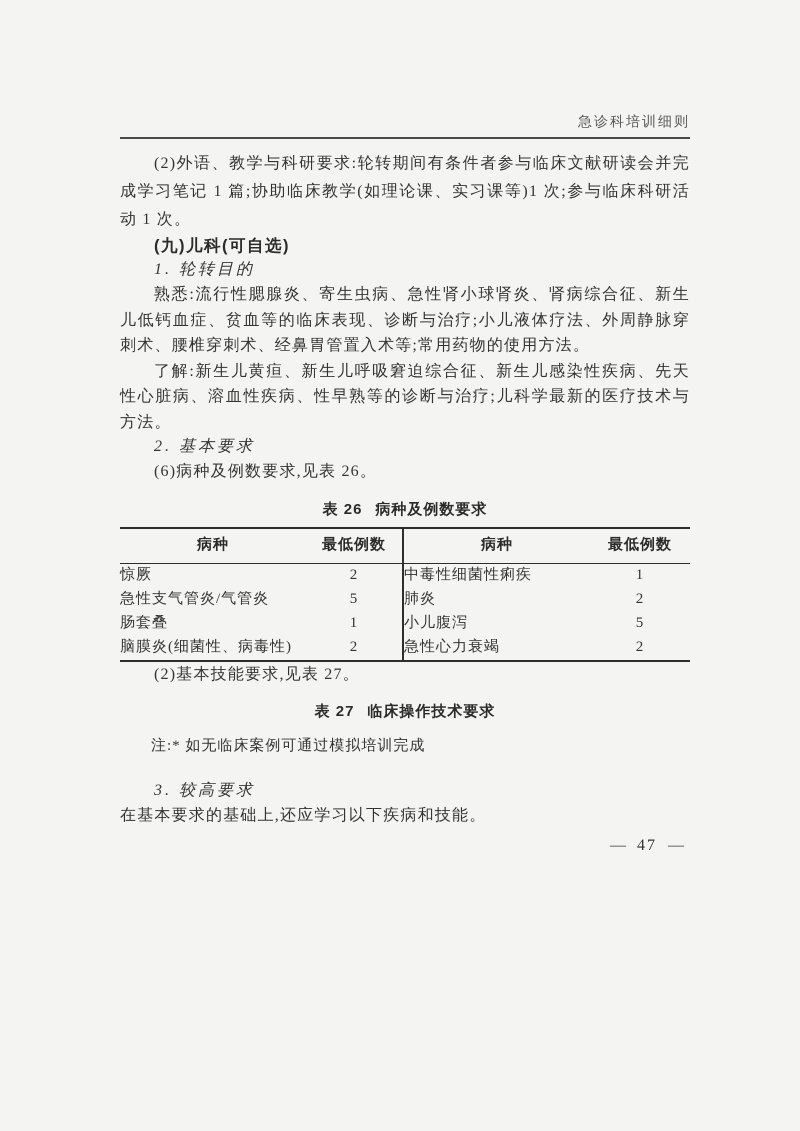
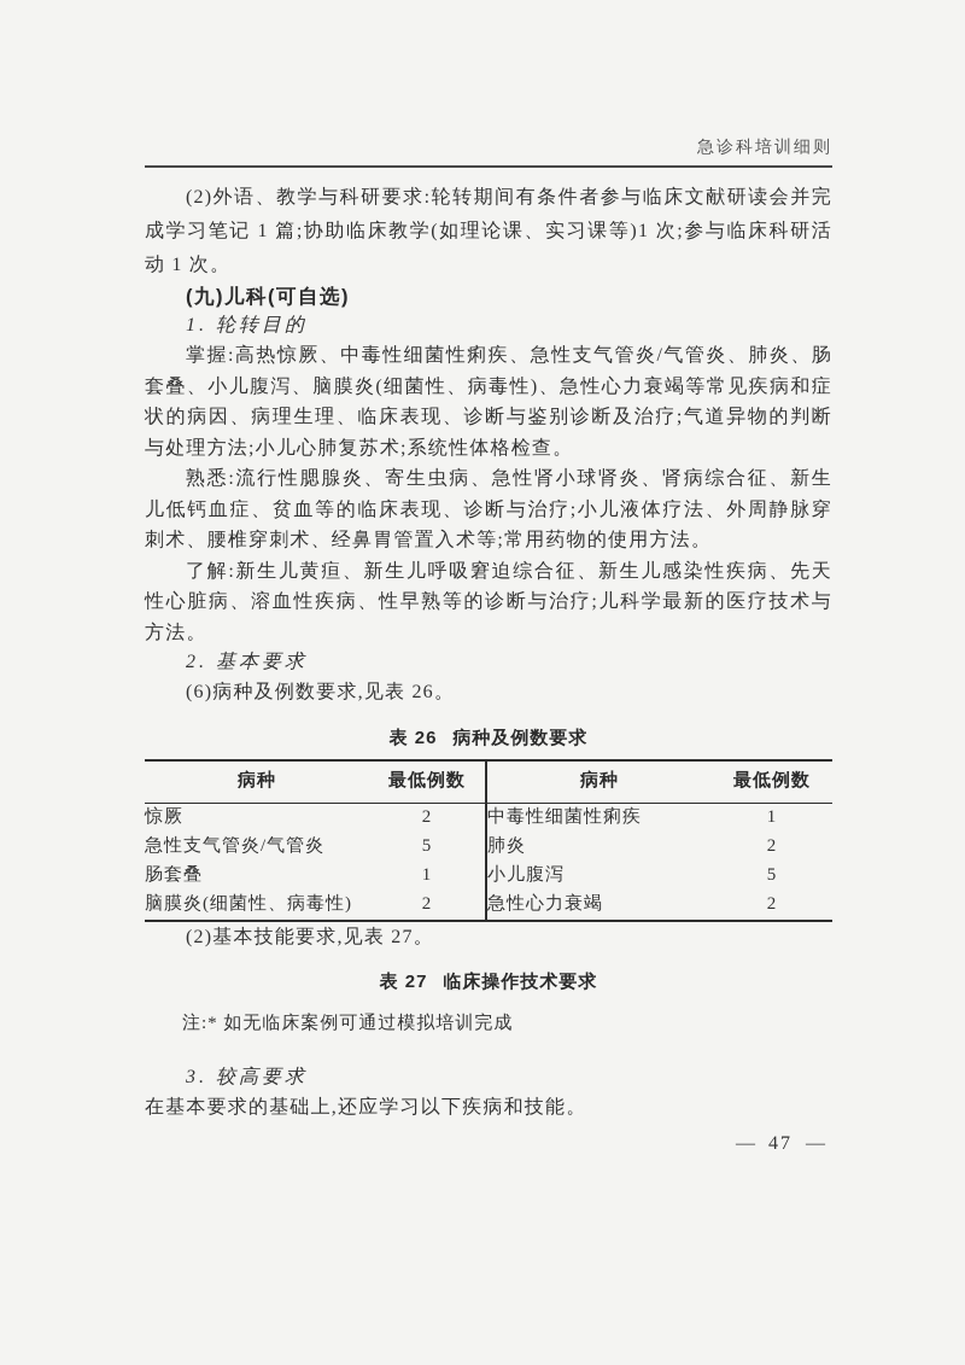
  急诊科培训细则
  (2)外语、教学与科研要求:轮转期间有条件者参与临床文献研读会并完成学习笔记 1 篇;协助临床教学(如理论课、实习课等)1 次;参与临床科研活动 1 次。
  (九)儿科(可自选)
  1. 轮转目的
+ 掌握:高热惊厥、中毒性细菌性痢疾、急性支气管炎/气管炎、肺炎、肠套叠、小儿腹泻、脑膜炎(细菌性、病毒性)、急性心力衰竭等常见疾病和症状的病因、病理生理、临床表现、诊断与鉴别诊断及治疗;气道异物的判断与处理方法;小儿心肺复苏术;系统性体格检查。
  熟悉:流行性腮腺炎、寄生虫病、急性肾小球肾炎、肾病综合征、新生儿低钙血症、贫血等的临床表现、诊断与治疗;小儿液体疗法、外周静脉穿刺术、腰椎穿刺术、经鼻胃管置入术等;常用药物的使用方法。
  了解:新生儿黄疸、新生儿呼吸窘迫综合征、新生儿感染性疾病、先天性心脏病、溶血性疾病、性早熟等的诊断与治疗;儿科学最新的医疗技术与方法。
  2. 基本要求
  (6)病种及例数要求,见表 26。
  表 26 病种及例数要求
  病种	最低例数	病种	最低例数
  惊厥	2	中毒性细菌性痢疾	1
  急性支气管炎/气管炎	5	肺炎	2
  肠套叠	1	小儿腹泻	5
  脑膜炎(细菌性、病毒性)	2	急性心力衰竭	2
  (2)基本技能要求,见表 27。
  表 27 临床操作技术要求
  注:* 如无临床案例可通过模拟培训完成
  3. 较高要求
  在基本要求的基础上,还应学习以下疾病和技能。
  — 47 —
